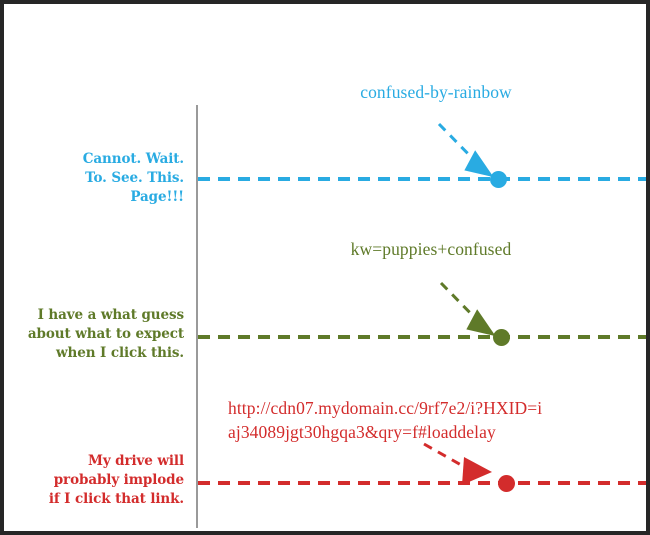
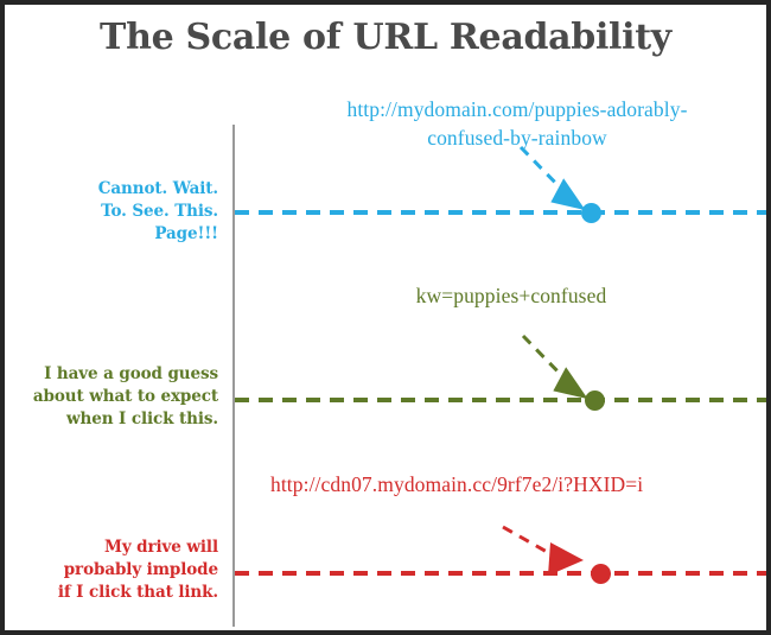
+ The Scale of URL Readability
+ http://mydomain.com/puppies-adorably-
  confused-by-rainbow
  Cannot. Wait.
  To. See. This.
  Page!!!
  kw=puppies+confused
- I have a what guess
+ I have a good guess
  about what to expect
  when I click this.
  http://cdn07.mydomain.cc/9rf7e2/i?HXID=i
- aj34089jgt30hgqa3&qry=f#loaddelay
  My drive will
  probably implode
  if I click that link.
